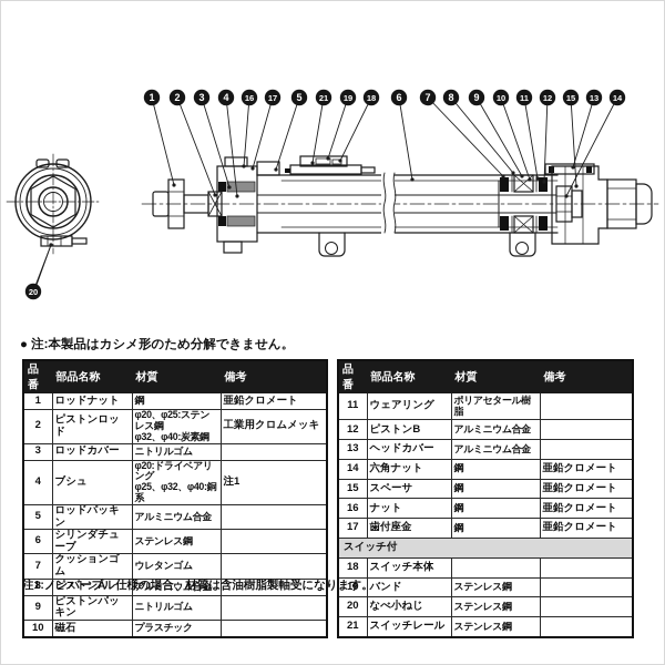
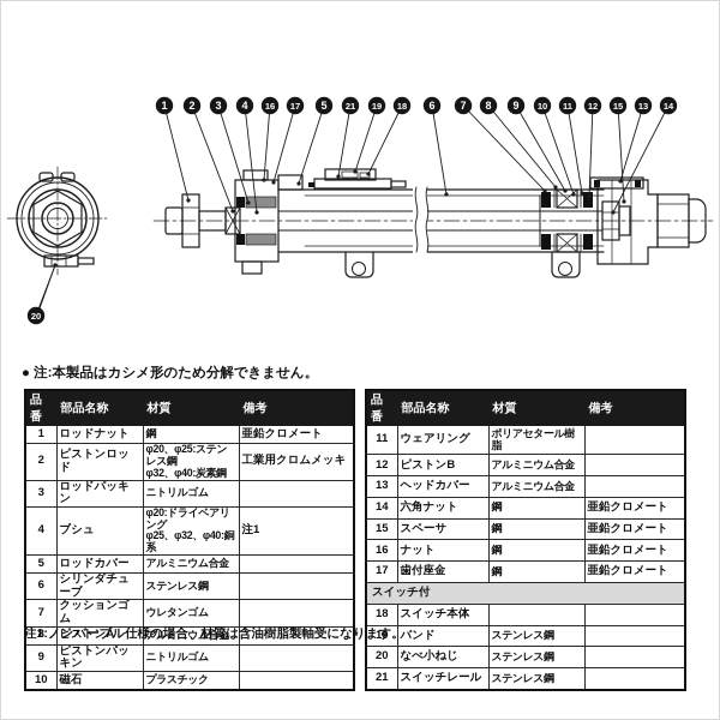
  1
  2
  3
  4
  16
  17
  5
  21
  19
  18
  6
  7
  8
  9
  10
  11
  12
  15
  13
  14
  20
  ● 注:本製品はカシメ形のため分解できません。
  品番	部品名称	材質	備考
  1	ロッドナット	鋼	亜鉛クロメート
  2	ピストンロッド	φ20、φ25:ステンレス鋼 φ32、φ40:炭素鋼	工業用クロムメッキ
- 3	ロッドカバー	ニトリルゴム
+ 3	ロッドパッキン	ニトリルゴム
  4	ブシュ	φ20:ドライベアリング φ25、φ32、φ40:銅系	注1
- 5	ロッドパッキン	アルミニウム合金
+ 5	ロッドカバー	アルミニウム合金
  6	シリンダチューブ	ステンレス鋼
  7	クッションゴム	ウレタンゴム
  8	ピストンA	アルミニウム合金
  9	ピストンパッキン	ニトリルゴム
  10	磁石	プラスチック
  品番	部品名称	材質	備考
  11	ウェアリング	ポリアセタール樹脂
  12	ピストンB	アルミニウム合金
  13	ヘッドカバー	アルミニウム合金
  14	六角ナット	鋼	亜鉛クロメート
  15	スペーサ	鋼	亜鉛クロメート
  16	ナット	鋼	亜鉛クロメート
  17	歯付座金	鋼	亜鉛クロメート
  スイッチ付
  18	スイッチ本体
  19	バンド	ステンレス鋼
  20	なべ小ねじ	ステンレス鋼
  21	スイッチレール	ステンレス鋼
  注1:ノンバーブル仕様の場合、材質は含油樹脂製軸受になります。
